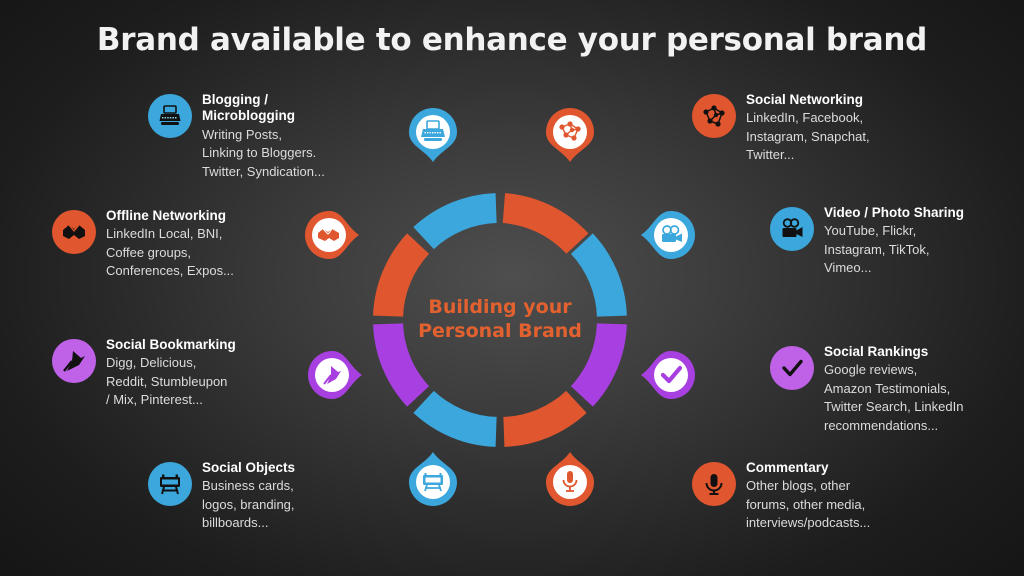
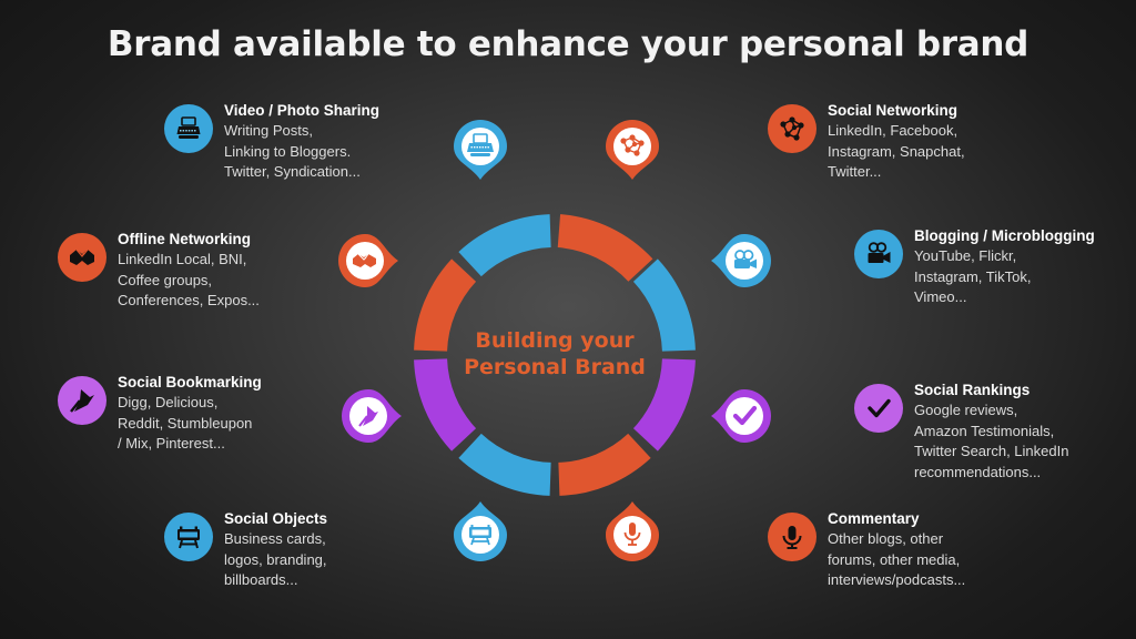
  Brand available to enhance your personal brand
  Building your
  Personal Brand
- Blogging / Microblogging
+ Video / Photo Sharing
  Writing Posts,
  Linking to Bloggers.
  Twitter, Syndication...
  Offline Networking
  LinkedIn Local, BNI,
  Coffee groups,
  Conferences, Expos...
  Social Bookmarking
  Digg, Delicious,
  Reddit, Stumbleupon
  / Mix, Pinterest...
  Social Objects
  Business cards,
  logos, branding,
  billboards...
  Social Networking
  LinkedIn, Facebook,
  Instagram, Snapchat,
  Twitter...
- Video / Photo Sharing
+ Blogging / Microblogging
  YouTube, Flickr,
  Instagram, TikTok,
  Vimeo...
  Social Rankings
  Google reviews,
  Amazon Testimonials,
  Twitter Search, LinkedIn
  recommendations...
  Commentary
  Other blogs, other
  forums, other media,
  interviews/podcasts...
